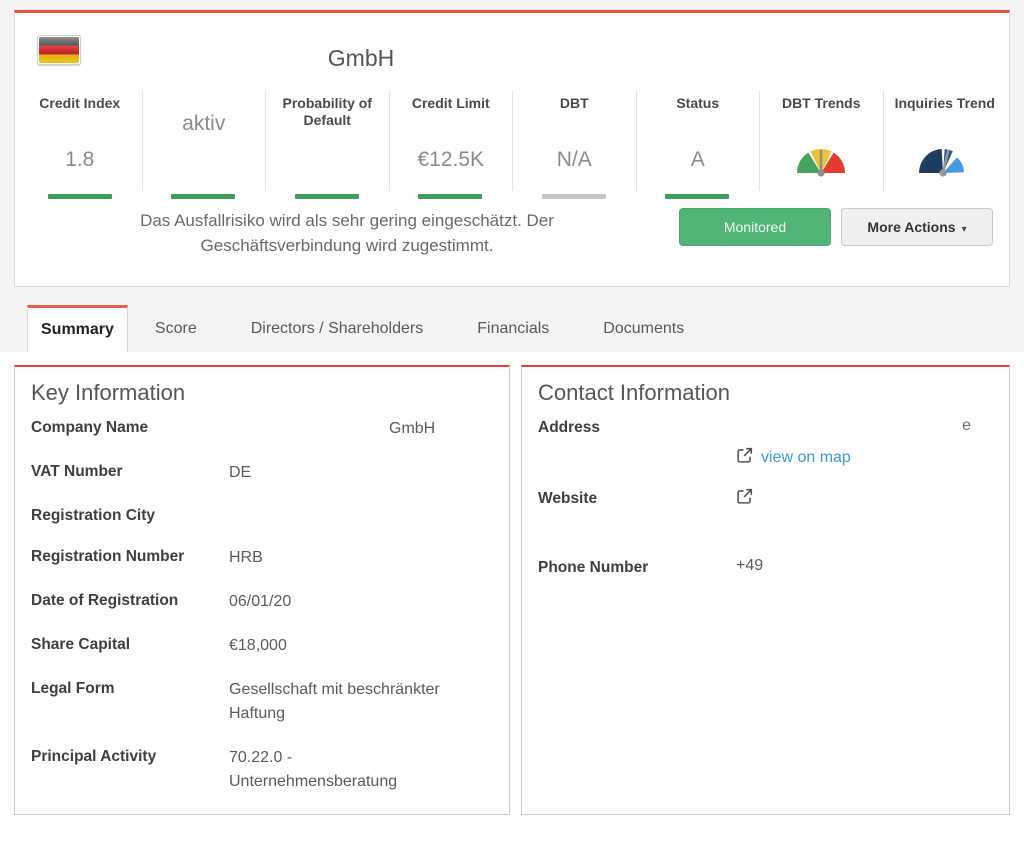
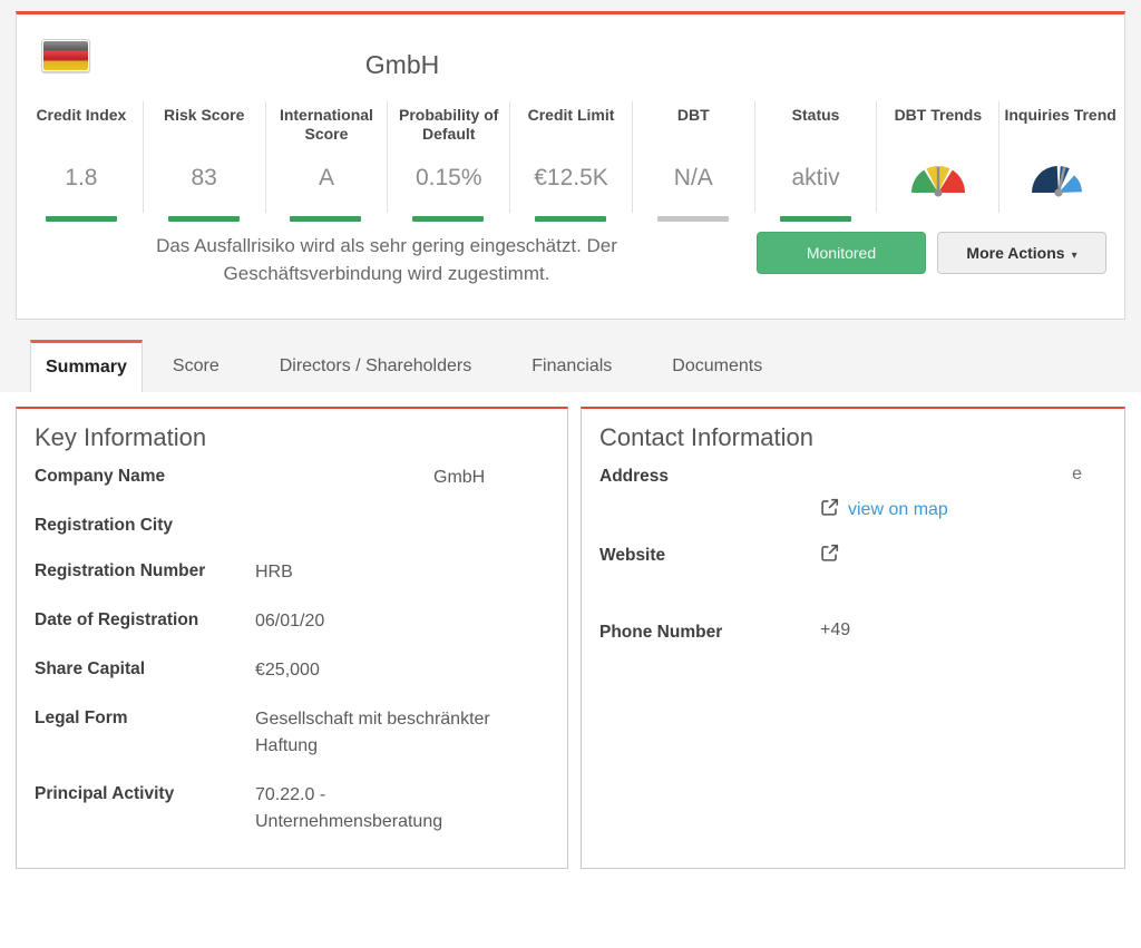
  GmbH
  Credit Index
  1.8
+ Risk Score
+ 83
+ International Score
- aktiv
+ A
  Probability of Default
+ 0.15%
  Credit Limit
  €12.5K
  DBT
  N/A
  Status
- A
+ aktiv
  DBT Trends
  Inquiries Trend
  Das Ausfallrisiko wird als sehr gering eingeschätzt. Der
  Geschäftsverbindung wird zugestimmt.
  Monitored
  More Actions ▾
  Summary
  Score
  Directors / Shareholders
  Financials
  Documents
  Key Information
  Company Name
  GmbH
- VAT Number
- DE
  Registration City
  Registration Number
  HRB
  Date of Registration
  06/01/20
  Share Capital
- €18,000
+ €25,000
  Legal Form
  Gesellschaft mit beschränkter
  Haftung
  Principal Activity
  70.22.0 -
  Unternehmensberatung
  Contact Information
  Address
  e
  view on map
  Website
  Phone Number
  +49
